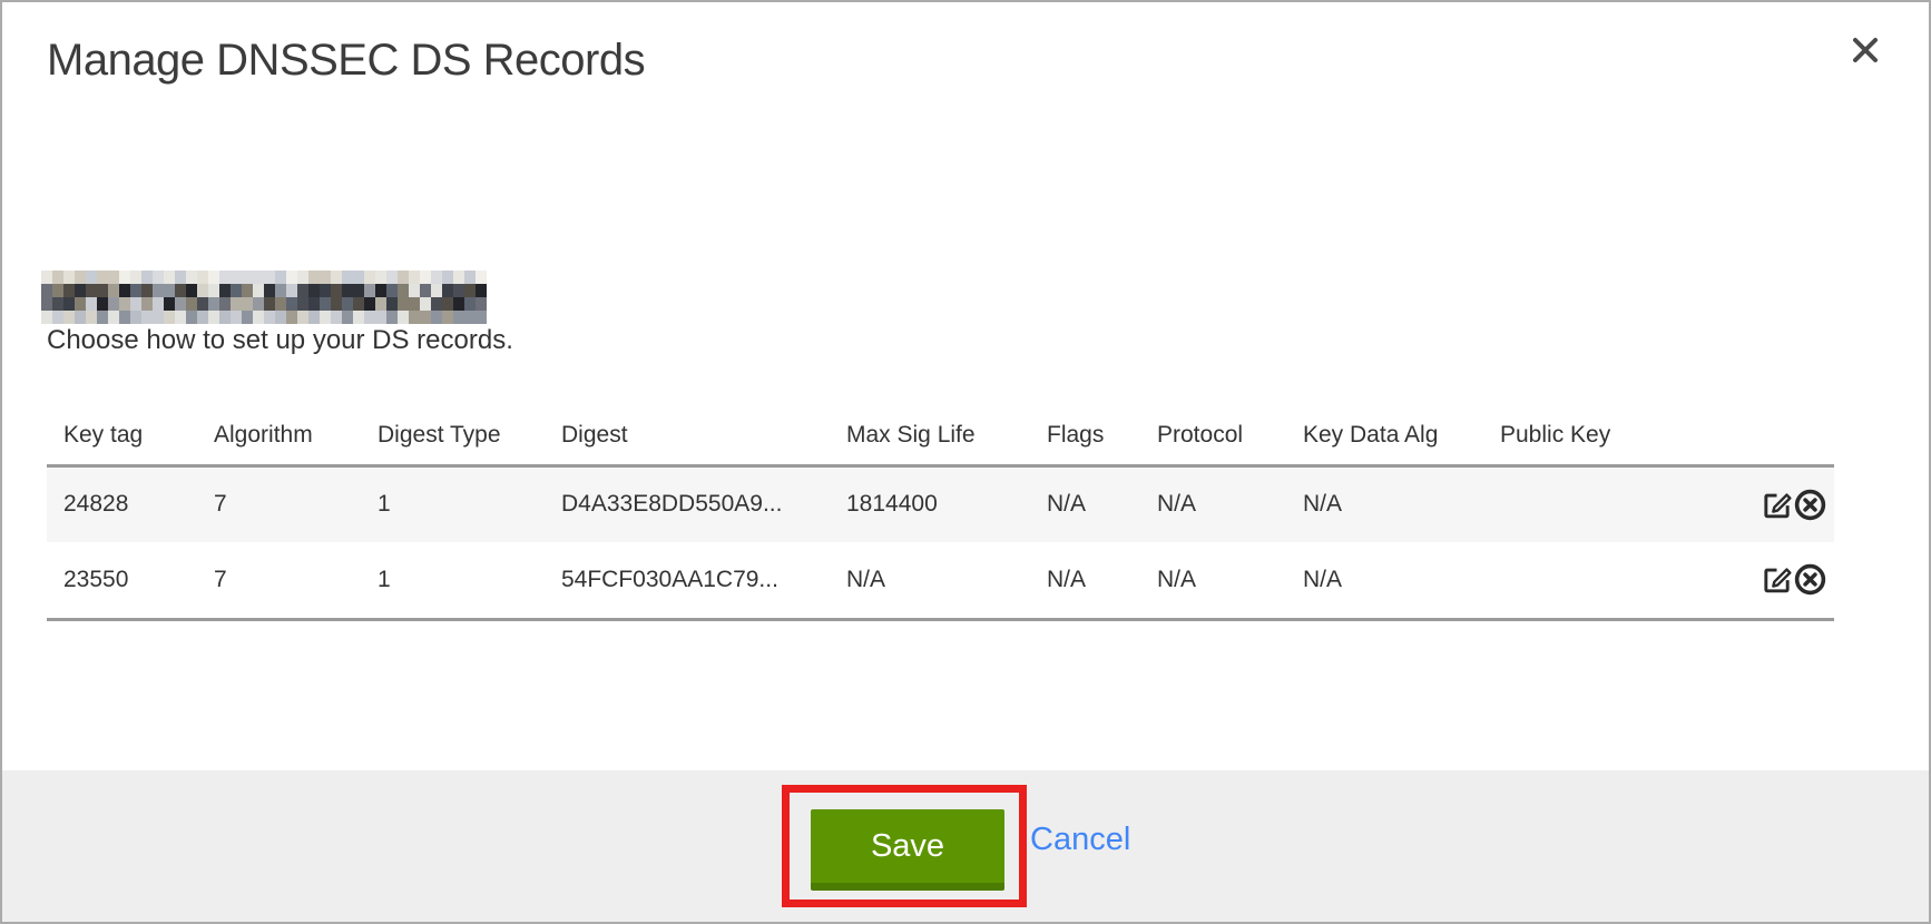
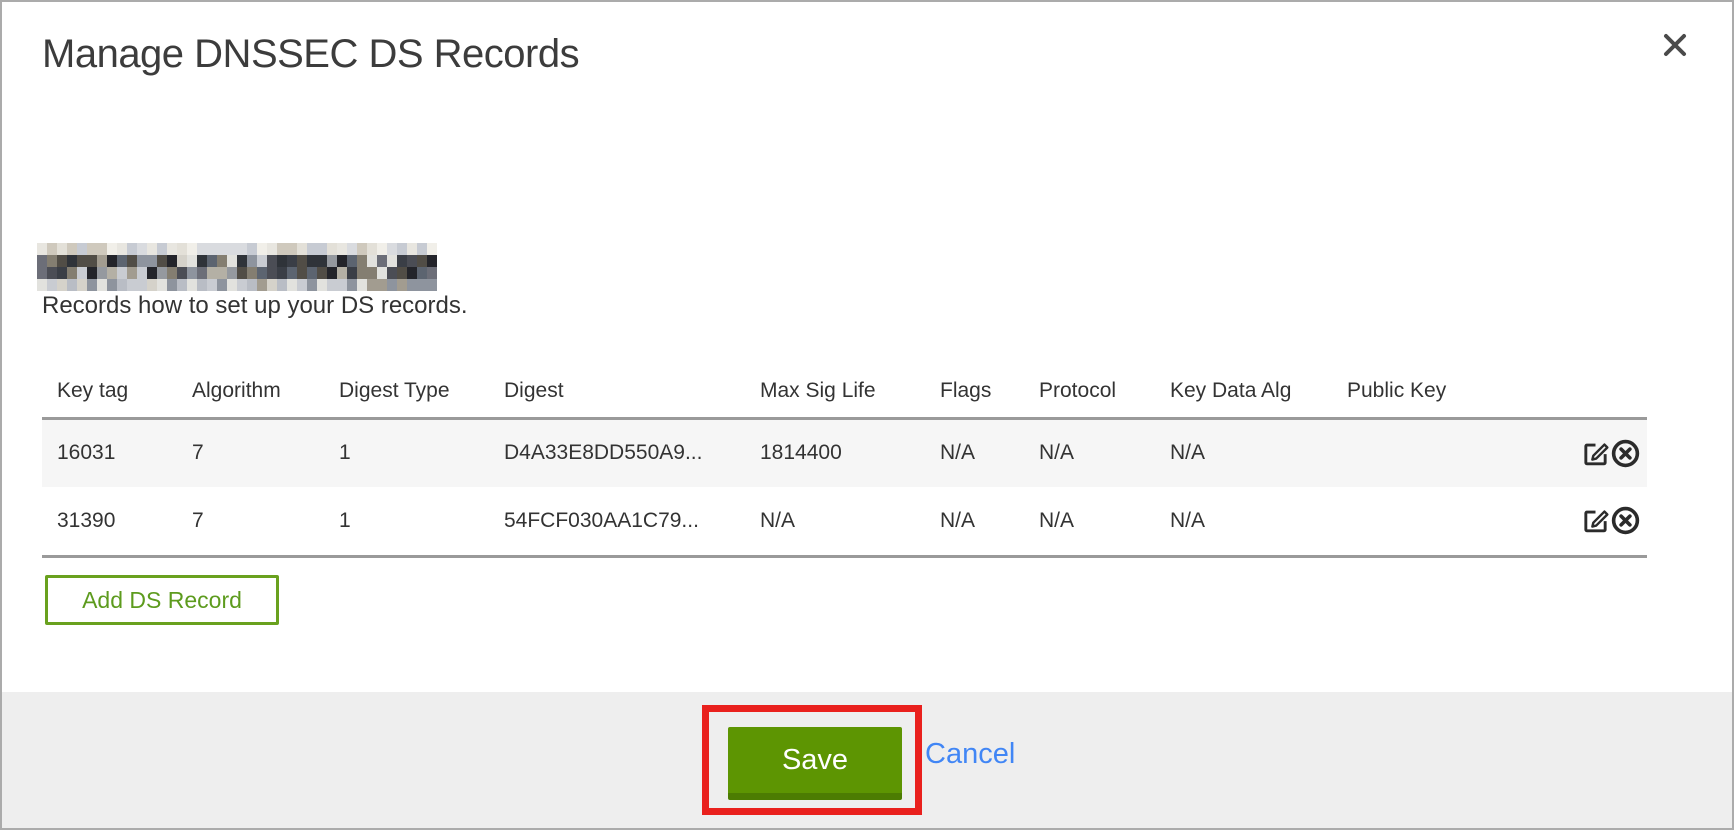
  Manage DNSSEC DS Records
- Choose how to set up your DS records.
+ Records how to set up your DS records.
  Key tag	Algorithm	Digest Type	Digest	Max Sig Life	Flags	Protocol	Key Data Alg	Public Key
- 24828	7	1	D4A33E8DD550A9...	1814400	N/A	N/A	N/A
+ 16031	7	1	D4A33E8DD550A9...	1814400	N/A	N/A	N/A
- 23550	7	1	54FCF030AA1C79...	N/A	N/A	N/A	N/A
+ 31390	7	1	54FCF030AA1C79...	N/A	N/A	N/A	N/A
+ Add DS Record
  Save
  Cancel
